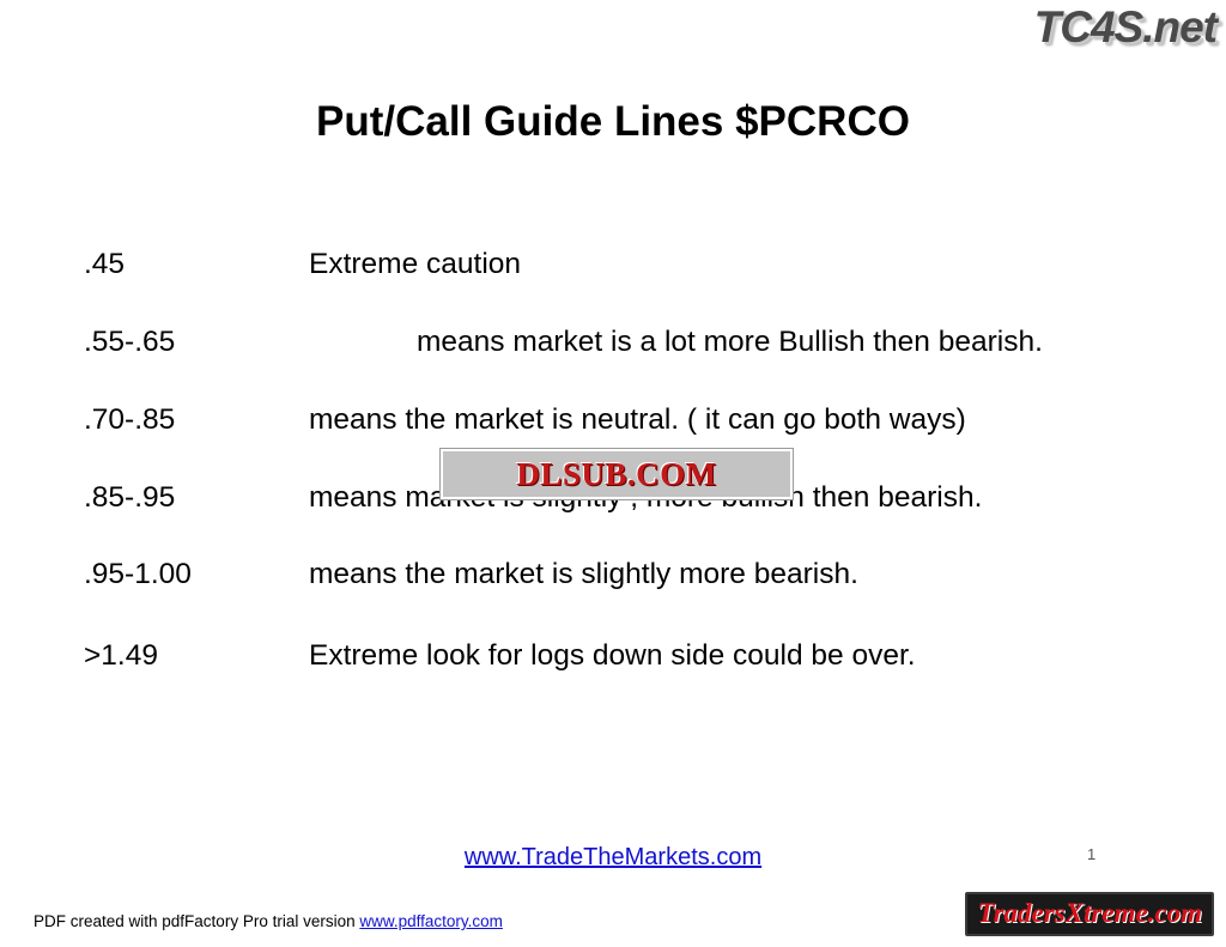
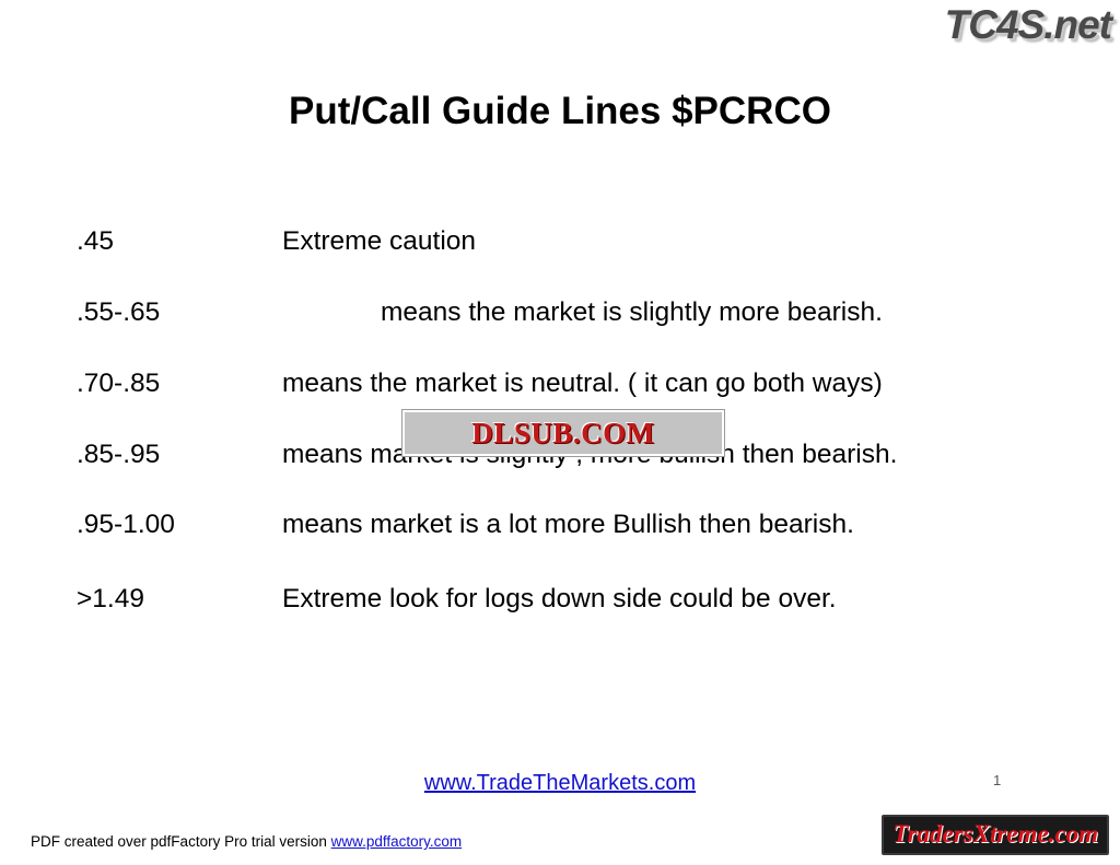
  TC4S.net
  Put/Call Guide Lines $PCRCO
  .45 Extreme caution
- .55-.65 means market is a lot more Bullish then bearish.
+ .55-.65 means the market is slightly more bearish.
  .70-.85 means the market is neutral. ( it can go both ways)
- .95-1.00 means the market is slightly more bearish.
+ .95-1.00 means market is a lot more Bullish then bearish.
  >1.49 Extreme look for logs down side could be over.
  DLSUB.COM
  www.TradeTheMarkets.com
  1
- PDF created with pdfFactory Pro trial version www.pdffactory.com
+ PDF created over pdfFactory Pro trial version www.pdffactory.com
  TradersXtreme.com
